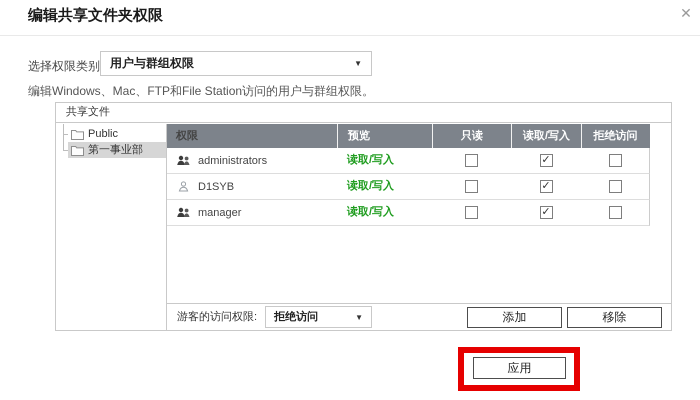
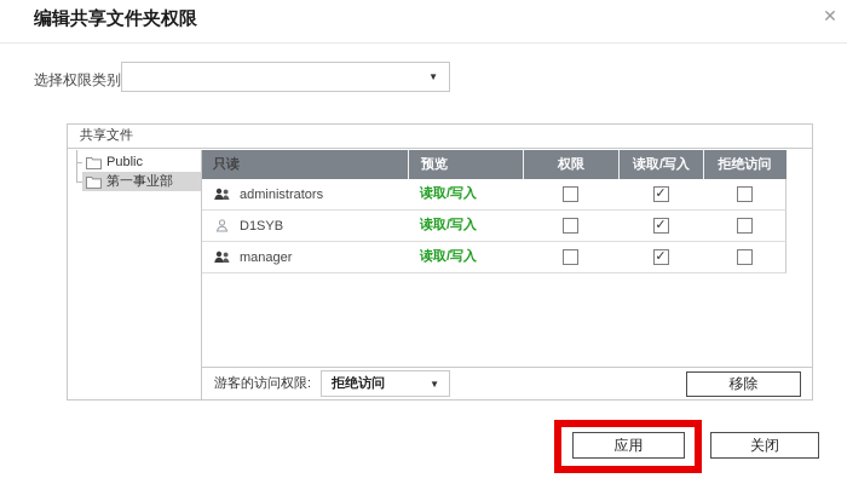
  编辑共享文件夹权限
  ✕
  选择权限类别
- 用户与群组权限
  ▼
- 编辑Windows、Mac、FTP和File Station访问的用户与群组权限。
  共享文件
  Public
  第一事业部
- 权限
+ 只读
  预览
- 只读
+ 权限
  读取/写入
  拒绝访问
  administrators
  读取/写入
  ✓
  D1SYB
  读取/写入
  ✓
  manager
  读取/写入
  ✓
  游客的访问权限:
  拒绝访问
  ▼
- 添加
  移除
  应用
+ 关闭
